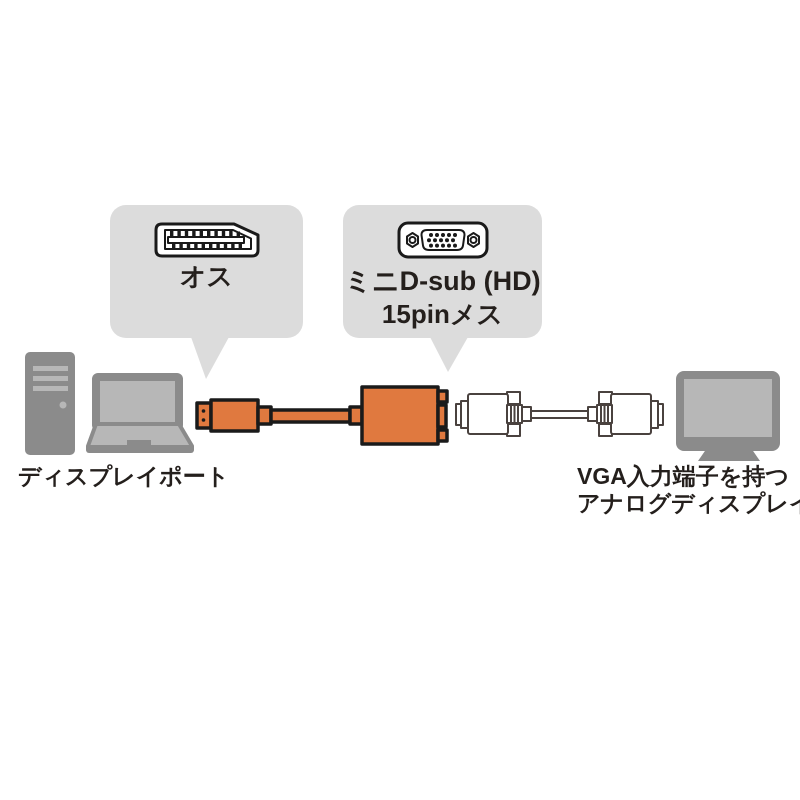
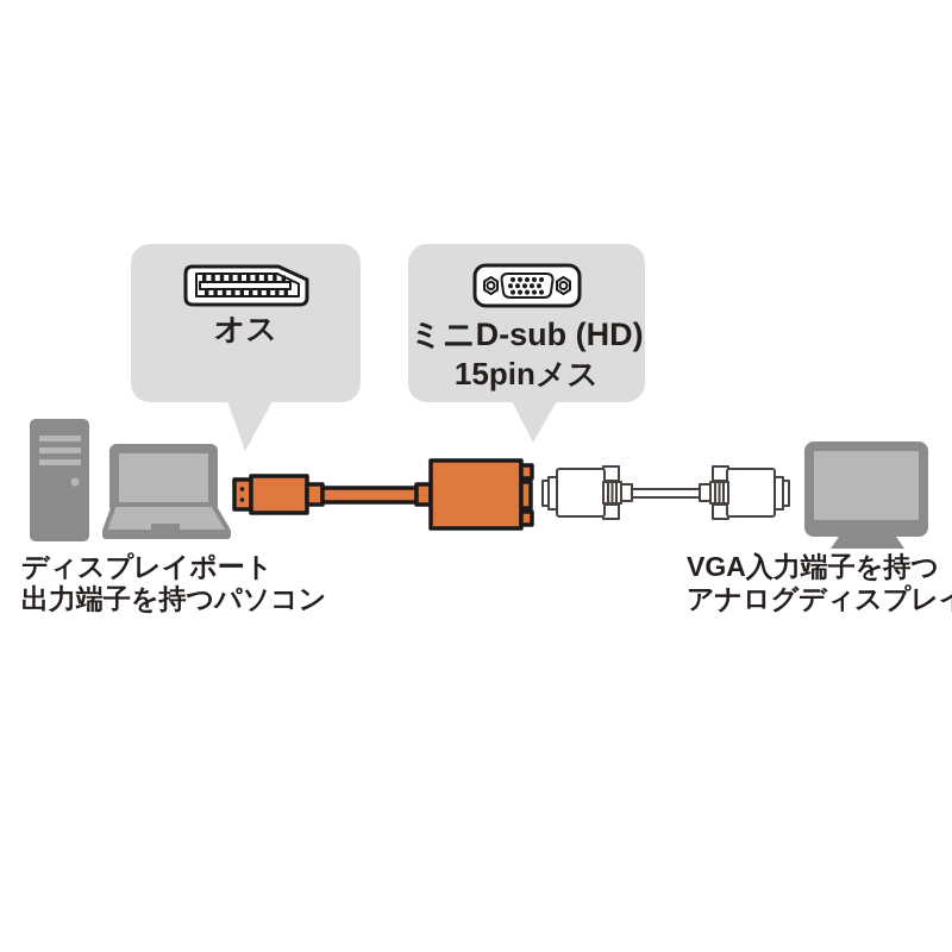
  オス
  ミニD-sub (HD)
  15pinメス
  ディスプレイポート
+ 出力端子を持つパソコン
  VGA入力端子を持つ
  アナログディスプレ
